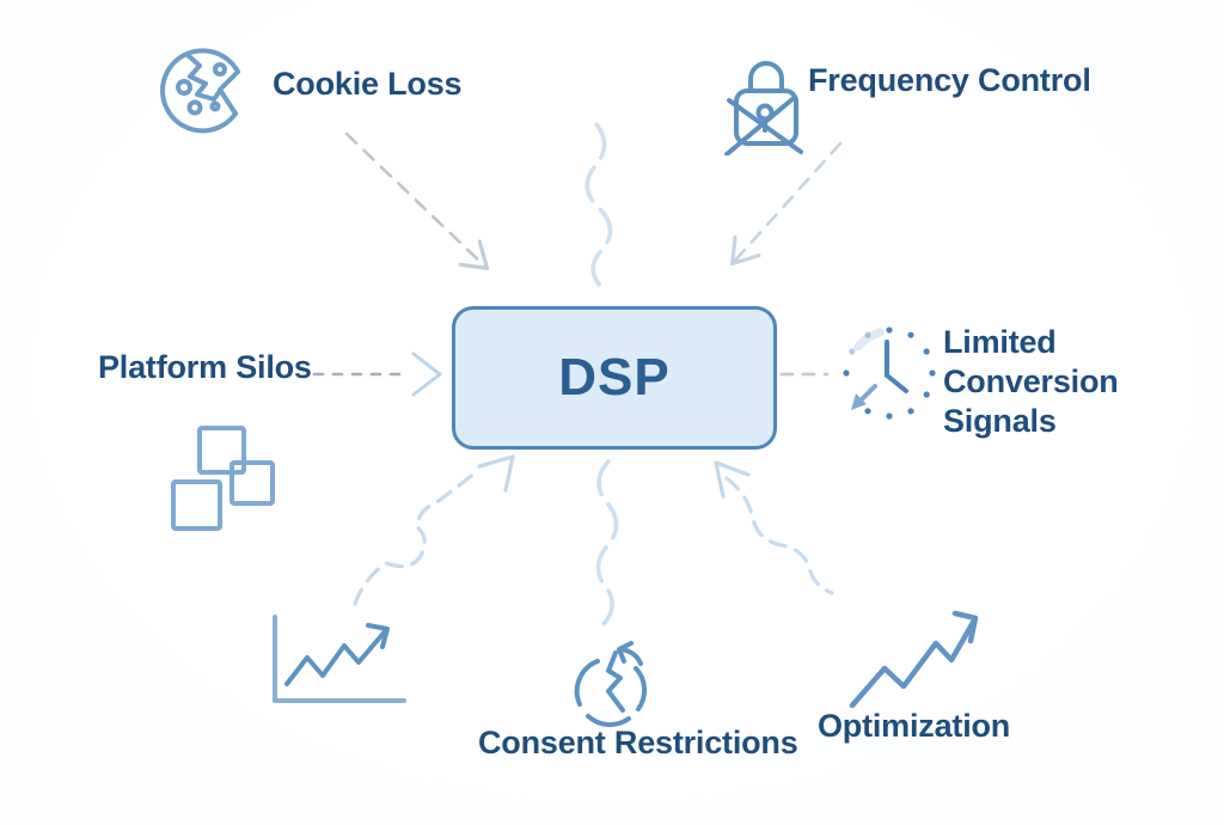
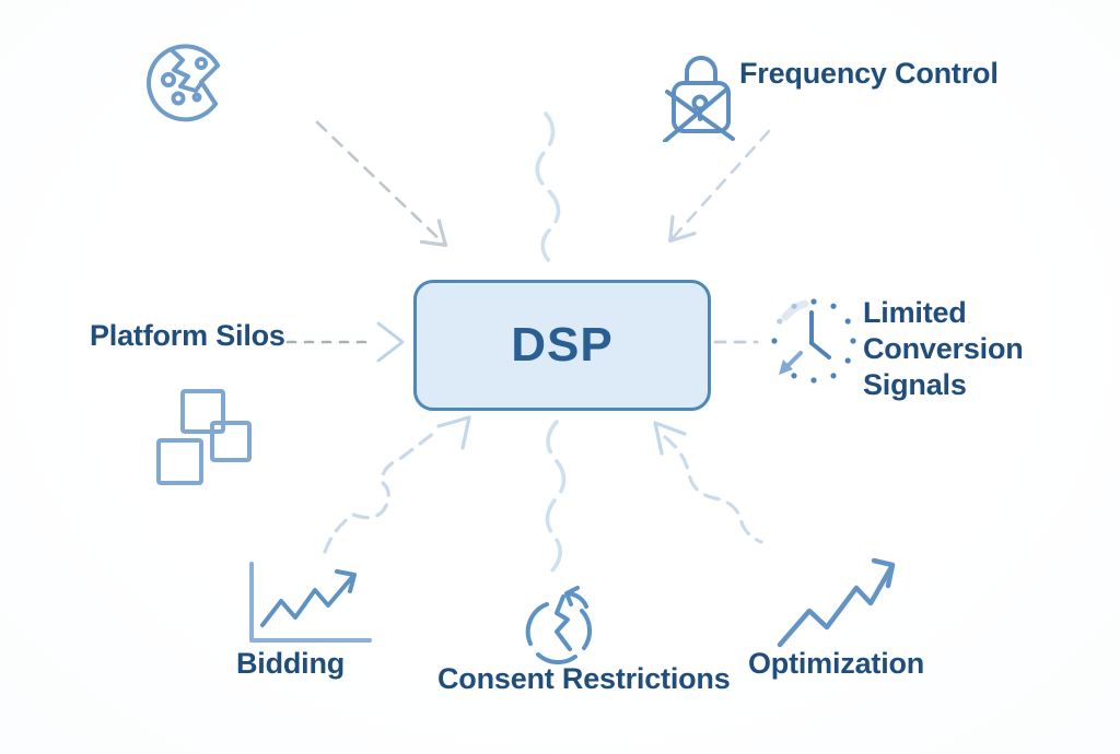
  DSP
- Cookie Loss
  Frequency Control
  Platform Silos
  Limited Conversion Signals
+ Bidding
  Consent Restrictions
  Optimization
